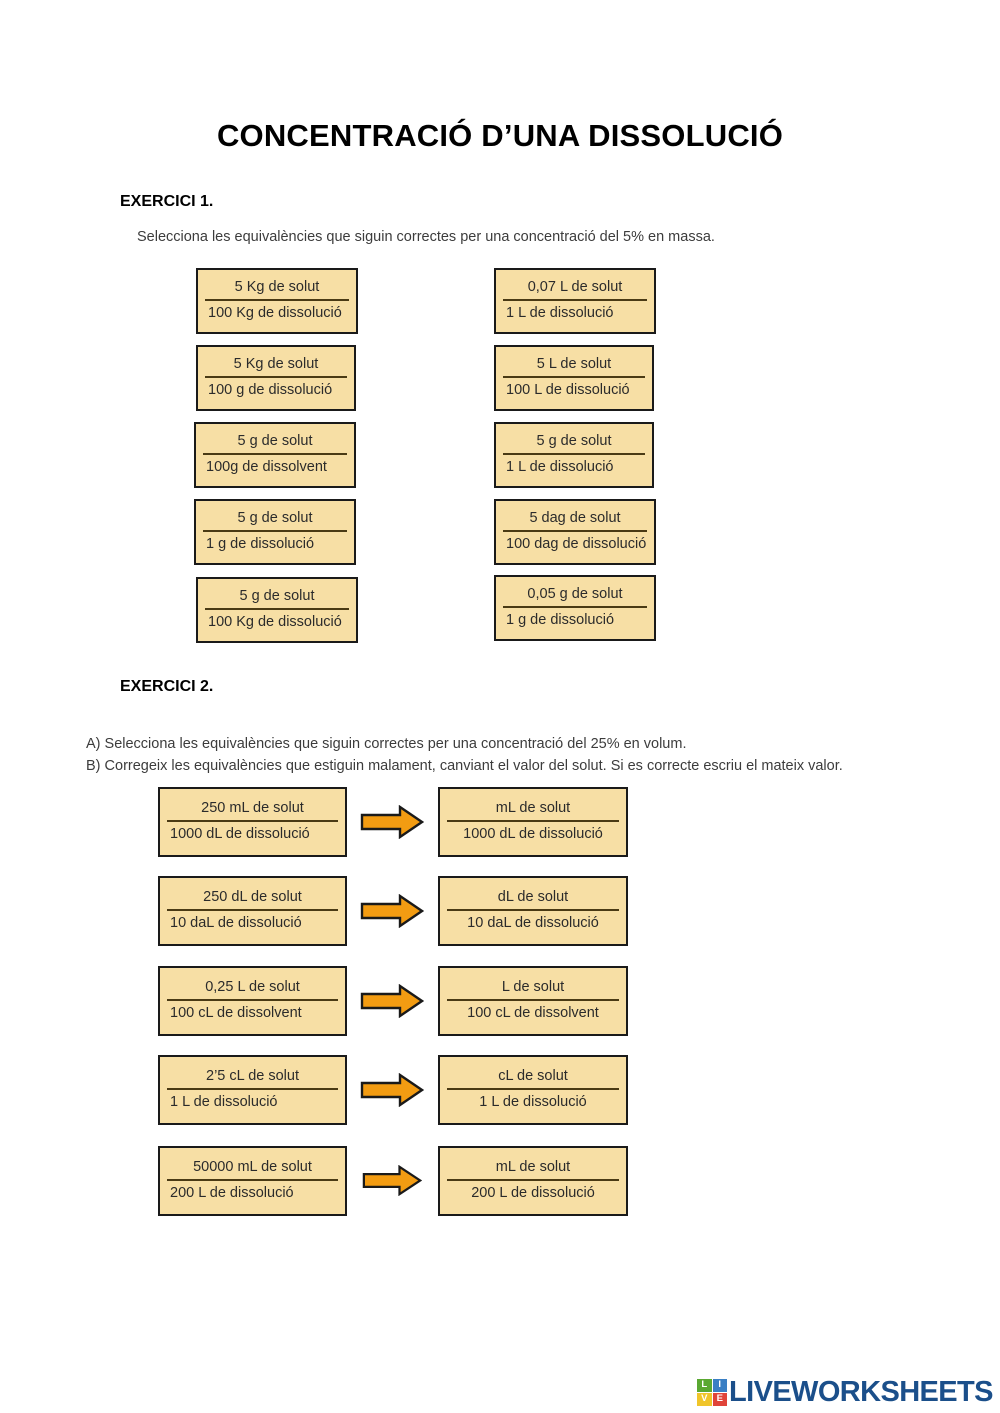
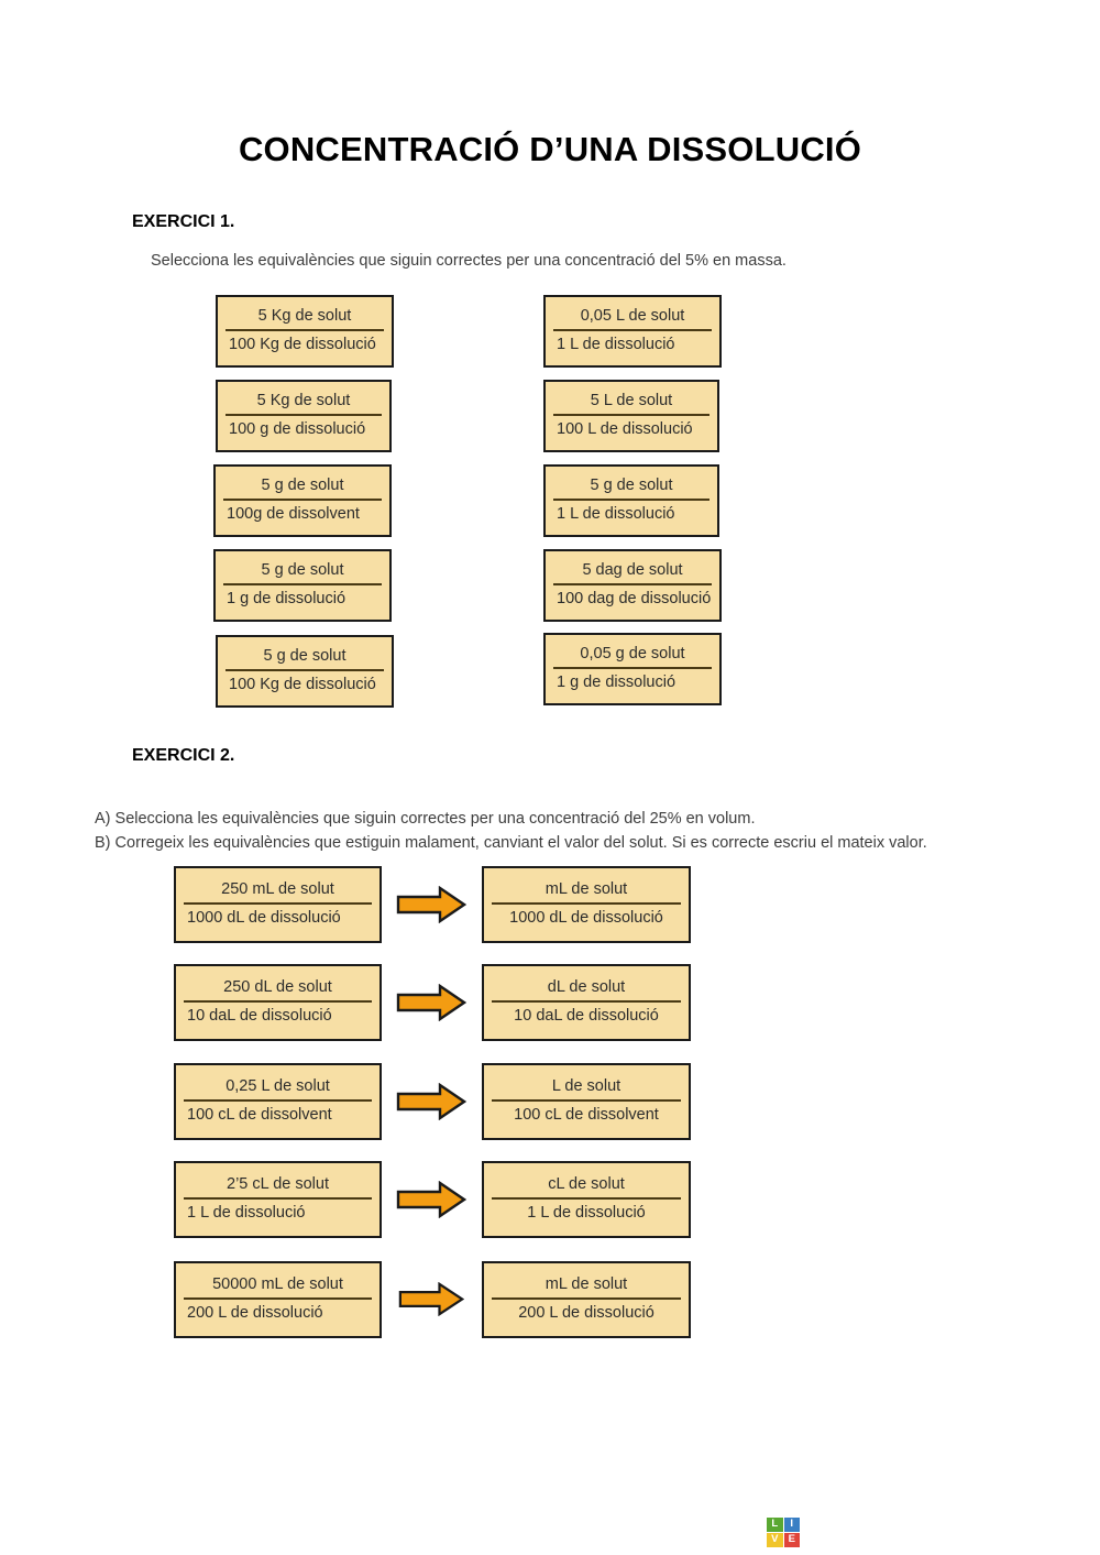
  CONCENTRACIÓ D’UNA DISSOLUCIÓ
  EXERCICI 1.
  Selecciona les equivalències que siguin correctes per una concentració del 5% en massa.
  5 Kg de solut
  100 Kg de dissolució
  5 Kg de solut
  100 g de dissolució
  5 g de solut
  100g de dissolvent
  5 g de solut
  1 g de dissolució
  5 g de solut
  100 Kg de dissolució
- 0,07 L de solut
+ 0,05 L de solut
  1 L de dissolució
  5 L de solut
  100 L de dissolució
  5 g de solut
  1 L de dissolució
  5 dag de solut
  100 dag de dissolució
  0,05 g de solut
  1 g de dissolució
  EXERCICI 2.
  A) Selecciona les equivalències que siguin correctes per una concentració del 25% en volum.
  B) Corregeix les equivalències que estiguin malament, canviant el valor del solut. Si es correcte escriu el mateix valor.
  250 mL de solut
  1000 dL de dissolució
  mL de solut
  1000 dL de dissolució
  250 dL de solut
  10 daL de dissolució
  dL de solut
  10 daL de dissolució
  0,25 L de solut
  100 cL de dissolvent
  L de solut
  100 cL de dissolvent
  2’5 cL de solut
  1 L de dissolució
  cL de solut
  1 L de dissolució
  50000 mL de solut
  200 L de dissolució
  mL de solut
  200 L de dissolució
  L
  I
  V
  E
- LIVEWORKSHEETS
